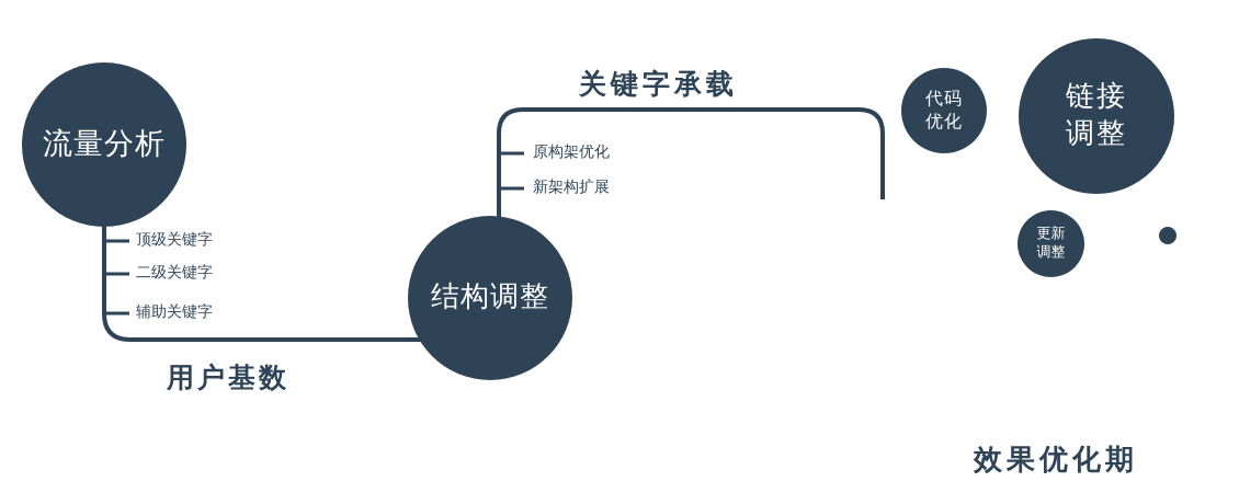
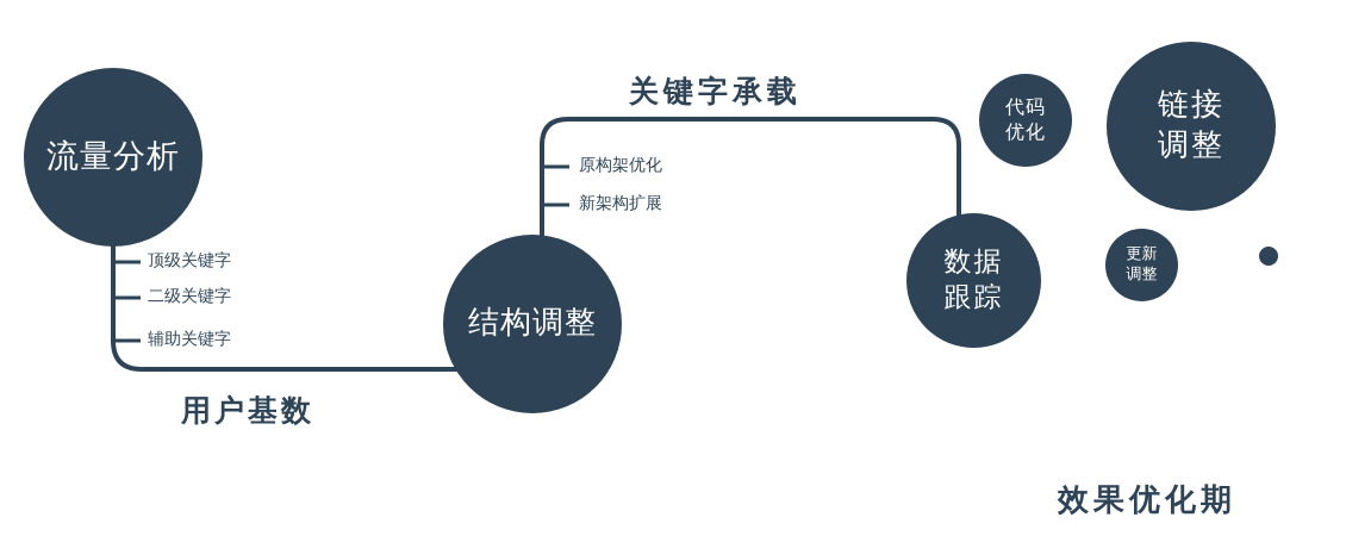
  流量分析
  结构调整
+ 数据
+ 跟踪
  代码
  优化
  链接
  调整
  更新
  调整
  顶级关键字
  二级关键字
  辅助关键字
  原构架优化
  新架构扩展
  用户基数
  关键字承载
  效果优化期
